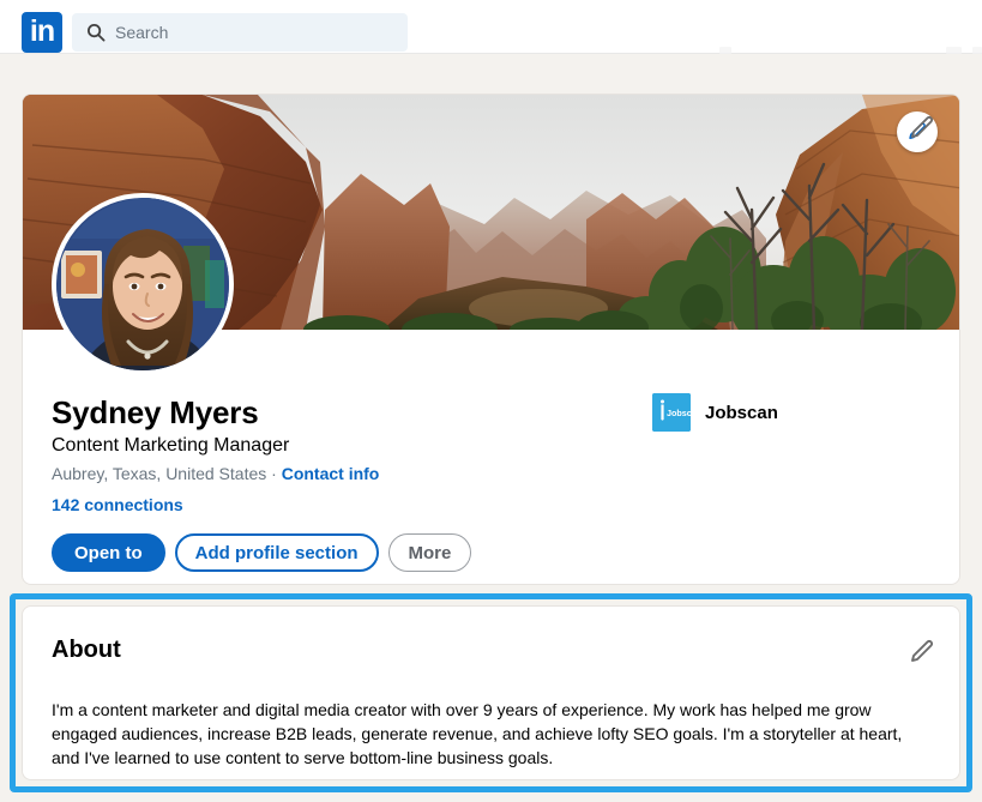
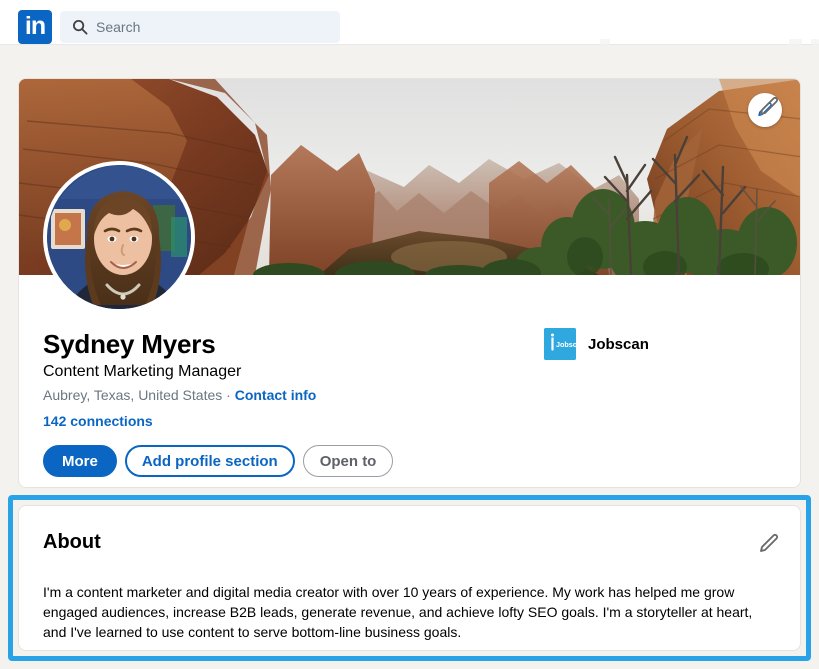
  in
  Search
  Sydney Myers
  Content Marketing Manager
  Aubrey, Texas, United States · Contact info
  142 connections
- Open to
+ More
  Add profile section
- More
+ Open to
  Jobsc
  Jobscan
  About
- I'm a content marketer and digital media creator with over 9 years of experience. My work has helped me grow engaged audiences, increase B2B leads, generate revenue, and achieve lofty SEO goals. I'm a storyteller at heart, and I've learned to use content to serve bottom-line business goals.
+ I'm a content marketer and digital media creator with over 10 years of experience. My work has helped me grow engaged audiences, increase B2B leads, generate revenue, and achieve lofty SEO goals. I'm a storyteller at heart, and I've learned to use content to serve bottom-line business goals.
